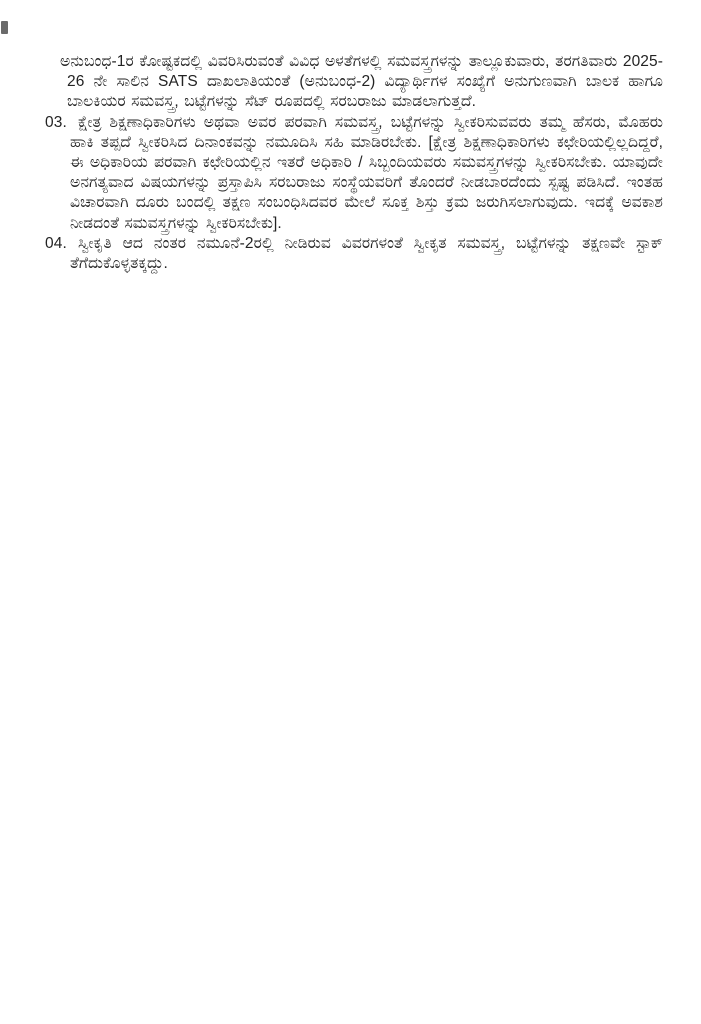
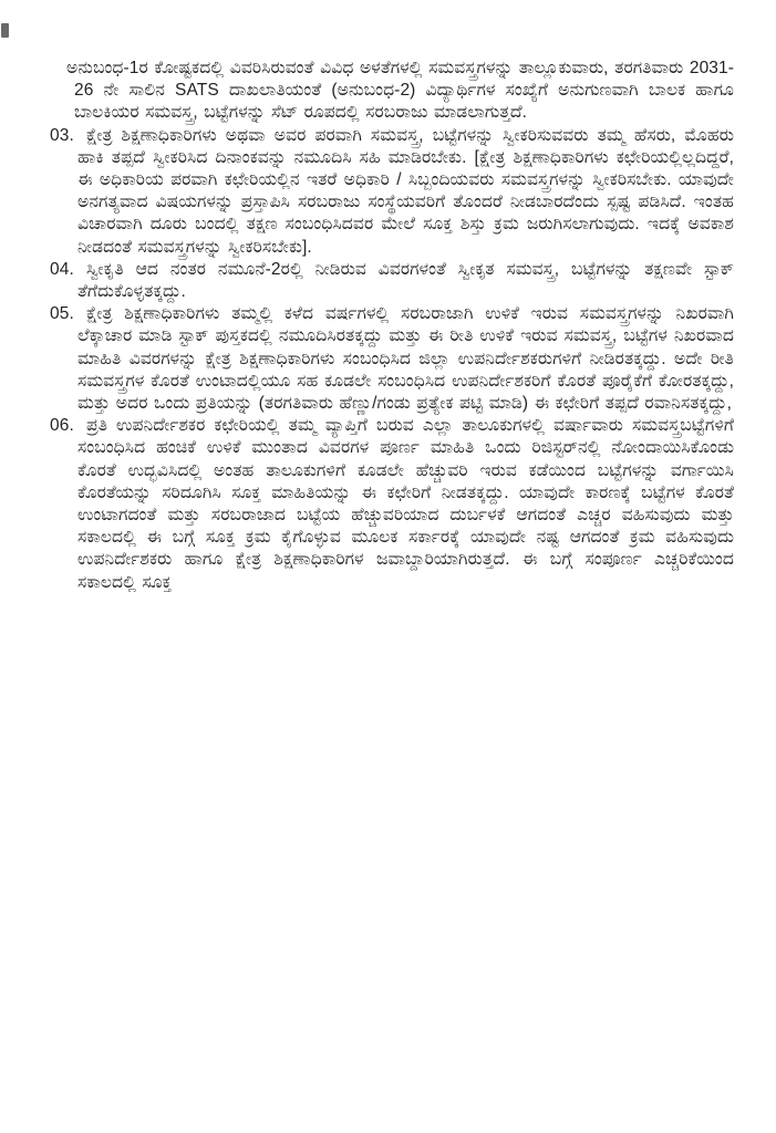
- ಅನುಬಂಧ-1ರ ಕೋಷ್ಟಕದಲ್ಲಿ ವಿವರಿಸಿರುವಂತೆ ವಿವಿಧ ಅಳತೆಗಳಲ್ಲಿ ಸಮವಸ್ತ್ರಗಳನ್ನು ತಾಲ್ಲೂಕುವಾರು, ತರಗತಿವಾರು 2025-26 ನೇ ಸಾಲಿನ SATS ದಾಖಲಾತಿಯಂತೆ (ಅನುಬಂಧ-2) ವಿದ್ಯಾರ್ಥಿಗಳ ಸಂಖ್ಯೆಗೆ ಅನುಗುಣವಾಗಿ ಬಾಲಕ ಹಾಗೂ ಬಾಲಕಿಯರ ಸಮವಸ್ತ್ರ, ಬಟ್ಟೆಗಳನ್ನು ಸೆಟ್ ರೂಪದಲ್ಲಿ ಸರಬರಾಜು ಮಾಡಲಾಗುತ್ತದೆ.
+ ಅನುಬಂಧ-1ರ ಕೋಷ್ಟಕದಲ್ಲಿ ವಿವರಿಸಿರುವಂತೆ ವಿವಿಧ ಅಳತೆಗಳಲ್ಲಿ ಸಮವಸ್ತ್ರಗಳನ್ನು ತಾಲ್ಲೂಕುವಾರು, ತರಗತಿವಾರು 2031-26 ನೇ ಸಾಲಿನ SATS ದಾಖಲಾತಿಯಂತೆ (ಅನುಬಂಧ-2) ವಿದ್ಯಾರ್ಥಿಗಳ ಸಂಖ್ಯೆಗೆ ಅನುಗುಣವಾಗಿ ಬಾಲಕ ಹಾಗೂ ಬಾಲಕಿಯರ ಸಮವಸ್ತ್ರ, ಬಟ್ಟೆಗಳನ್ನು ಸೆಟ್ ರೂಪದಲ್ಲಿ ಸರಬರಾಜು ಮಾಡಲಾಗುತ್ತದೆ.
  03.
  ಕ್ಷೇತ್ರ ಶಿಕ್ಷಣಾಧಿಕಾರಿಗಳು ಅಥವಾ ಅವರ ಪರವಾಗಿ ಸಮವಸ್ತ್ರ, ಬಟ್ಟೆಗಳನ್ನು ಸ್ವೀಕರಿಸುವವರು ತಮ್ಮ ಹೆಸರು, ಮೊಹರು ಹಾಕಿ ತಪ್ಪದೆ ಸ್ವೀಕರಿಸಿದ ದಿನಾಂಕವನ್ನು ನಮೂದಿಸಿ ಸಹಿ ಮಾಡಿರಬೇಕು. [ಕ್ಷೇತ್ರ ಶಿಕ್ಷಣಾಧಿಕಾರಿಗಳು ಕಛೇರಿಯಲ್ಲಿಲ್ಲದಿದ್ದರೆ, ಈ ಅಧಿಕಾರಿಯ ಪರವಾಗಿ ಕಛೇರಿಯಲ್ಲಿನ ಇತರೆ ಅಧಿಕಾರಿ / ಸಿಬ್ಬಂದಿಯವರು ಸಮವಸ್ತ್ರಗಳನ್ನು ಸ್ವೀಕರಿಸಬೇಕು. ಯಾವುದೇ ಅನಗತ್ಯವಾದ ವಿಷಯಗಳನ್ನು ಪ್ರಸ್ತಾಪಿಸಿ ಸರಬರಾಜು ಸಂಸ್ಥೆಯವರಿಗೆ ತೊಂದರೆ ನೀಡಬಾರದೆಂದು ಸ್ಪಷ್ಟ ಪಡಿಸಿದೆ. ಇಂತಹ ವಿಚಾರವಾಗಿ ದೂರು ಬಂದಲ್ಲಿ ತಕ್ಷಣ ಸಂಬಂಧಿಸಿದವರ ಮೇಲೆ ಸೂಕ್ತ ಶಿಸ್ತು ಕ್ರಮ ಜರುಗಿಸಲಾಗುವುದು. ಇದಕ್ಕೆ ಅವಕಾಶ ನೀಡದಂತೆ ಸಮವಸ್ತ್ರಗಳನ್ನು ಸ್ವೀಕರಿಸಬೇಕು].
  04.
  ಸ್ವೀಕೃತಿ ಆದ ನಂತರ ನಮೂನೆ-2ರಲ್ಲಿ ನೀಡಿರುವ ವಿವರಗಳಂತೆ ಸ್ವೀಕೃತ ಸಮವಸ್ತ್ರ, ಬಟ್ಟೆಗಳನ್ನು ತಕ್ಷಣವೇ ಸ್ಟಾಕ್ ತೆಗೆದುಕೊಳ್ಳತಕ್ಕದ್ದು.
+ 05.
+ ಕ್ಷೇತ್ರ ಶಿಕ್ಷಣಾಧಿಕಾರಿಗಳು ತಮ್ಮಲ್ಲಿ ಕಳೆದ ವರ್ಷಗಳಲ್ಲಿ ಸರಬರಾಜಾಗಿ ಉಳಿಕೆ ಇರುವ ಸಮವಸ್ತ್ರಗಳನ್ನು ನಿಖರವಾಗಿ ಲೆಕ್ಕಾಚಾರ ಮಾಡಿ ಸ್ಟಾಕ್ ಪುಸ್ತಕದಲ್ಲಿ ನಮೂದಿಸಿರತಕ್ಕದ್ದು ಮತ್ತು ಈ ರೀತಿ ಉಳಿಕೆ ಇರುವ ಸಮವಸ್ತ್ರ, ಬಟ್ಟೆಗಳ ನಿಖರವಾದ ಮಾಹಿತಿ ವಿವರಗಳನ್ನು ಕ್ಷೇತ್ರ ಶಿಕ್ಷಣಾಧಿಕಾರಿಗಳು ಸಂಬಂಧಿಸಿದ ಜಿಲ್ಲಾ ಉಪನಿರ್ದೇಶಕರುಗಳಿಗೆ ನೀಡಿರತಕ್ಕದ್ದು. ಅದೇ ರೀತಿ ಸಮವಸ್ತ್ರಗಳ ಕೊರತೆ ಉಂಟಾದಲ್ಲಿಯೂ ಸಹ ಕೂಡಲೇ ಸಂಬಂಧಿಸಿದ ಉಪನಿರ್ದೇಶಕರಿಗೆ ಕೊರತೆ ಪೂರೈಕೆಗೆ ಕೋರತಕ್ಕದ್ದು, ಮತ್ತು ಅದರ ಒಂದು ಪ್ರತಿಯನ್ನು (ತರಗತಿವಾರು ಹೆಣ್ಣು/ಗಂಡು ಪ್ರತ್ಯೇಕ ಪಟ್ಟಿ ಮಾಡಿ) ಈ ಕಛೇರಿಗೆ ತಪ್ಪದೆ ರವಾನಿಸತಕ್ಕದ್ದು,
+ 06.
+ ಪ್ರತಿ ಉಪನಿರ್ದೇಶಕರ ಕಛೇರಿಯಲ್ಲಿ ತಮ್ಮ ವ್ಯಾಪ್ತಿಗೆ ಬರುವ ಎಲ್ಲಾ ತಾಲೂಕುಗಳಲ್ಲಿ ವರ್ಷಾವಾರು ಸಮವಸ್ತ್ರಬಟ್ಟೆಗಳಿಗೆ ಸಂಬಂಧಿಸಿದ ಹಂಚಿಕೆ ಉಳಿಕೆ ಮುಂತಾದ ವಿವರಗಳ ಪೂರ್ಣ ಮಾಹಿತಿ ಒಂದು ರಿಜಿಸ್ಟರ್‌ನಲ್ಲಿ ನೋಂದಾಯಿಸಿಕೊಂಡು ಕೊರತೆ ಉದ್ಭವಿಸಿದಲ್ಲಿ ಅಂತಹ ತಾಲೂಕುಗಳಿಗೆ ಕೂಡಲೇ ಹೆಚ್ಚುವರಿ ಇರುವ ಕಡೆಯಿಂದ ಬಟ್ಟೆಗಳನ್ನು ವರ್ಗಾಯಿಸಿ ಕೊರತೆಯನ್ನು ಸರಿದೂಗಿಸಿ ಸೂಕ್ತ ಮಾಹಿತಿಯನ್ನು ಈ ಕಛೇರಿಗೆ ನೀಡತಕ್ಕದ್ದು. ಯಾವುದೇ ಕಾರಣಕ್ಕೆ ಬಟ್ಟೆಗಳ ಕೊರತೆ ಉಂಟಾಗದಂತೆ ಮತ್ತು ಸರಬರಾಜಾದ ಬಟ್ಟೆಯ ಹೆಚ್ಚುವರಿಯಾದ ದುರ್ಬಳಕೆ ಆಗದಂತೆ ಎಚ್ಚರ ವಹಿಸುವುದು ಮತ್ತು ಸಕಾಲದಲ್ಲಿ ಈ ಬಗ್ಗೆ ಸೂಕ್ತ ಕ್ರಮ ಕೈಗೊಳ್ಳುವ ಮೂಲಕ ಸರ್ಕಾರಕ್ಕೆ ಯಾವುದೇ ನಷ್ಟ ಆಗದಂತೆ ಕ್ರಮ ವಹಿಸುವುದು ಉಪನಿರ್ದೇಶಕರು ಹಾಗೂ ಕ್ಷೇತ್ರ ಶಿಕ್ಷಣಾಧಿಕಾರಿಗಳ ಜವಾಬ್ದಾರಿಯಾಗಿರುತ್ತದೆ. ಈ ಬಗ್ಗೆ ಸಂಪೂರ್ಣ ಎಚ್ಚರಿಕೆಯಿಂದ ಸಕಾಲದಲ್ಲಿ ಸೂಕ್ತ
